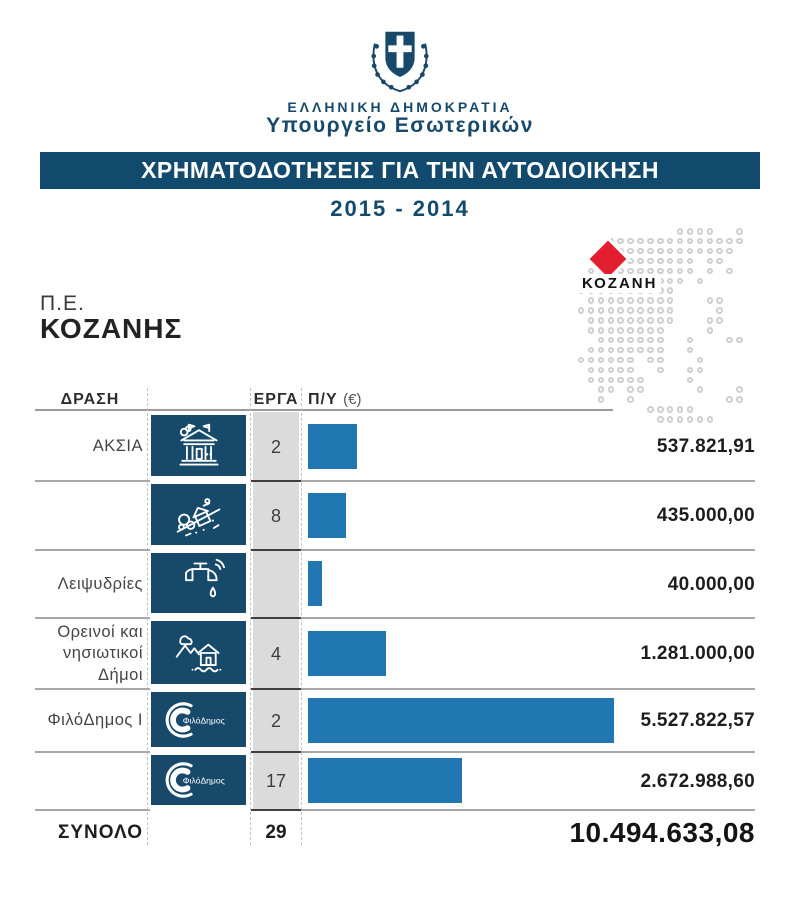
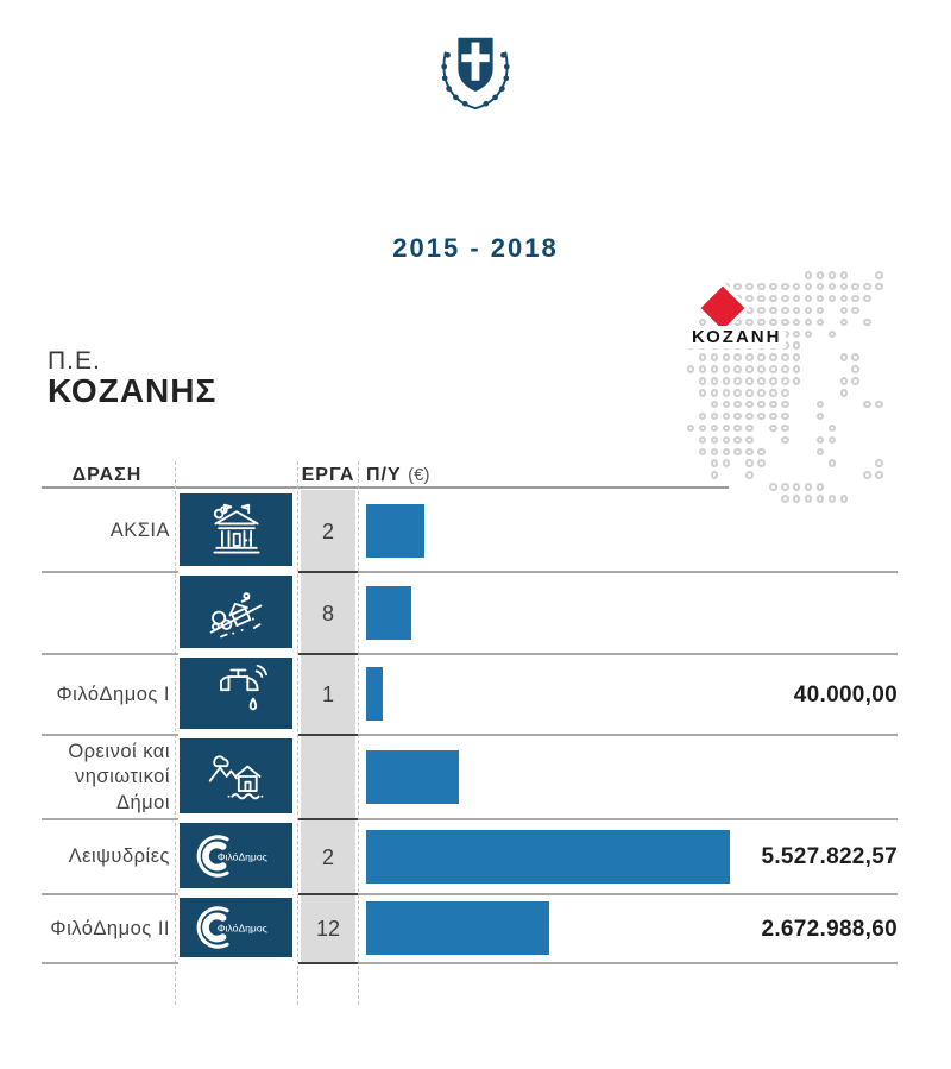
- ΕΛΛΗΝΙΚΗ ΔΗΜΟΚΡΑΤΙΑ
- Υπουργείο Εσωτερικών
- ΧΡΗΜΑΤΟΔΟΤΗΣΕΙΣ ΓΙΑ ΤΗΝ ΑΥΤΟΔΙΟΙΚΗΣΗ
- 2015 - 2014
+ 2015 - 2018
  ΚΟΖΑΝΗ
  Π.Ε.
  ΚΟΖΑΝΗΣ
  ΔΡΑΣΗ
  ΕΡΓΑ
  Π/Υ (€)
  ΑΚΣΙΑ
  2
- 537.821,91
  8
- 435.000,00
- Λειψυδρίες
+ ΦιλόΔημος Ι
+ 1
  40.000,00
  Ορεινοί και νησιωτικοί Δήμοι
- 4
- 1.281.000,00
- ΦιλόΔημος Ι
+ Λειψυδρίες
  ΦιλόΔημος
  2
  5.527.822,57
+ ΦιλόΔημος ΙΙ
  ΦιλόΔημος
- 17
+ 12
  2.672.988,60
- ΣΥΝΟΛΟ
- 29
- 10.494.633,08
